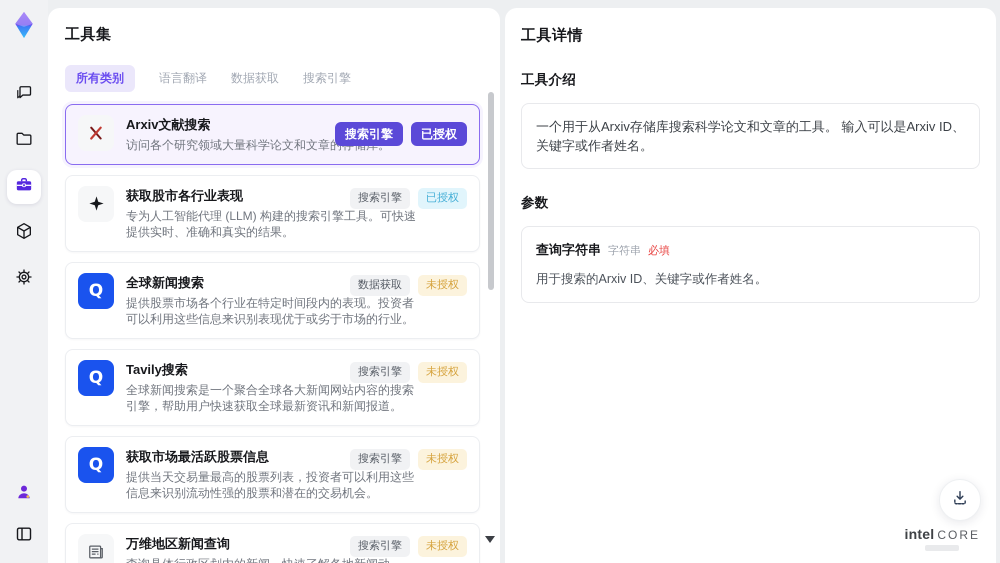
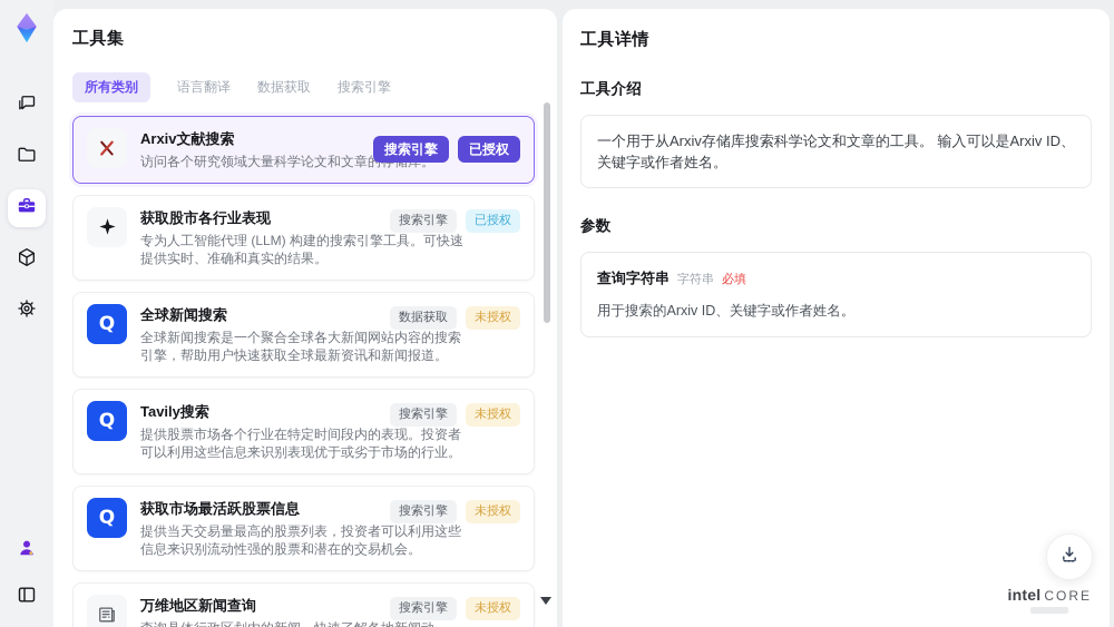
  工具集
  所有类别
  语言翻译
  数据获取
  搜索引擎
  Arxiv文献搜索
  访问各个研究领域大量科学论文和文章的
  搜索引擎
  已授权
  获取股市各行业表现
  专为人工智能代理 (LLM) 构建的搜索引擎工具。可快速提供实时、准确和真实的结果。
  搜索引擎
  已授权
  Q
  全球新闻搜索
- 提供股票市场各个行业在特定时间段内的表现。投资者可以利用这些信息来识别表现优于或劣于市场的行业。
+ 全球新闻搜索是一个聚合全球各大新闻网站内容的搜索引擎，帮助用户快速获取全球最新资讯和新闻报道。
  数据获取
  未授权
  Q
  Tavily搜索
- 全球新闻搜索是一个聚合全球各大新闻网站内容的搜索引擎，帮助用户快速获取全球最新资讯和新闻报道。
+ 提供股票市场各个行业在特定时间段内的表现。投资者可以利用这些信息来识别表现优于或劣于市场的行业。
  搜索引擎
  未授权
  Q
  获取市场最活跃股票信息
  提供当天交易量最高的股票列表，投资者可以利用这些信息来识别流动性强的股票和潜在的交易机会。
  搜索引擎
  未授权
  万维地区新闻查询
  搜索引擎
  未授权
  工具详情
  工具介绍
  一个用于从Arxiv存储库搜索科学论文和文章的工具。 输入可以是Arxiv ID、关键字或作者姓名。
  参数
  查询字符串
  字符串
  必填
  用于搜索的Arxiv ID、关键字或作者姓名。
  intel
  CORE
